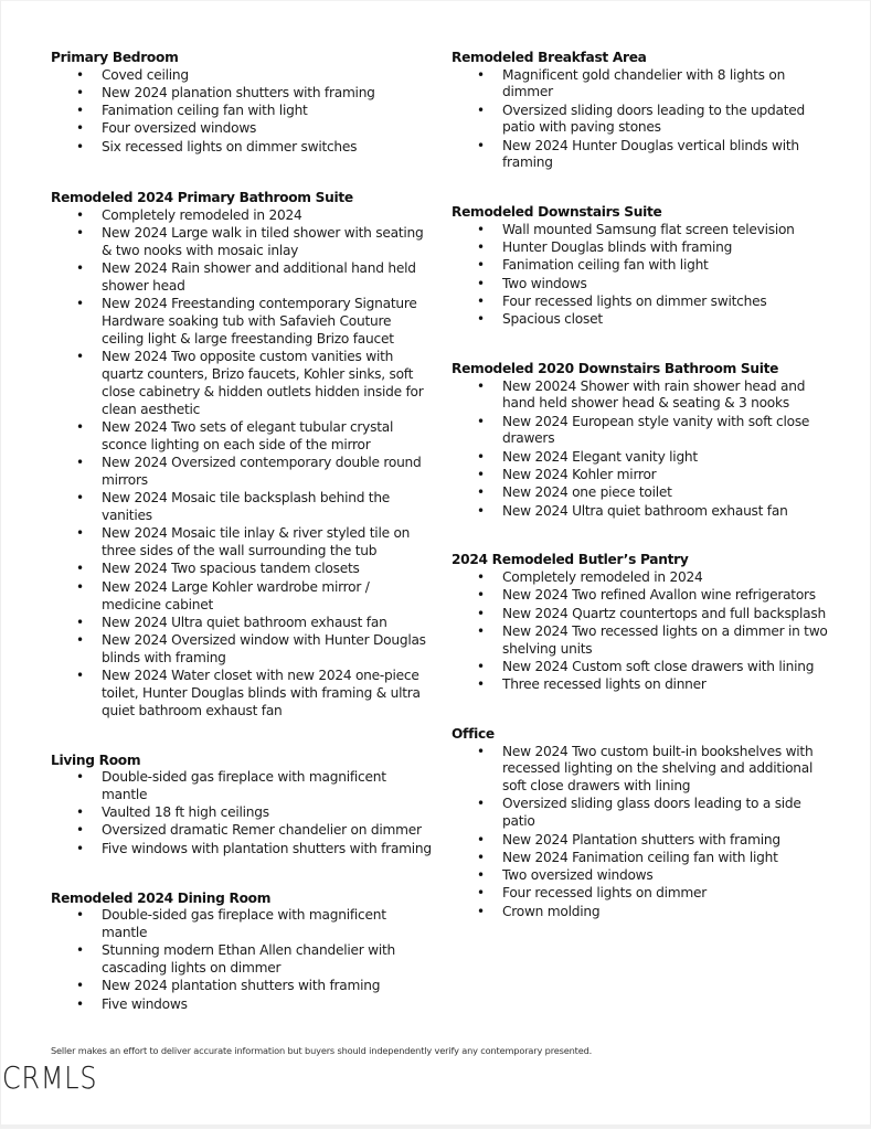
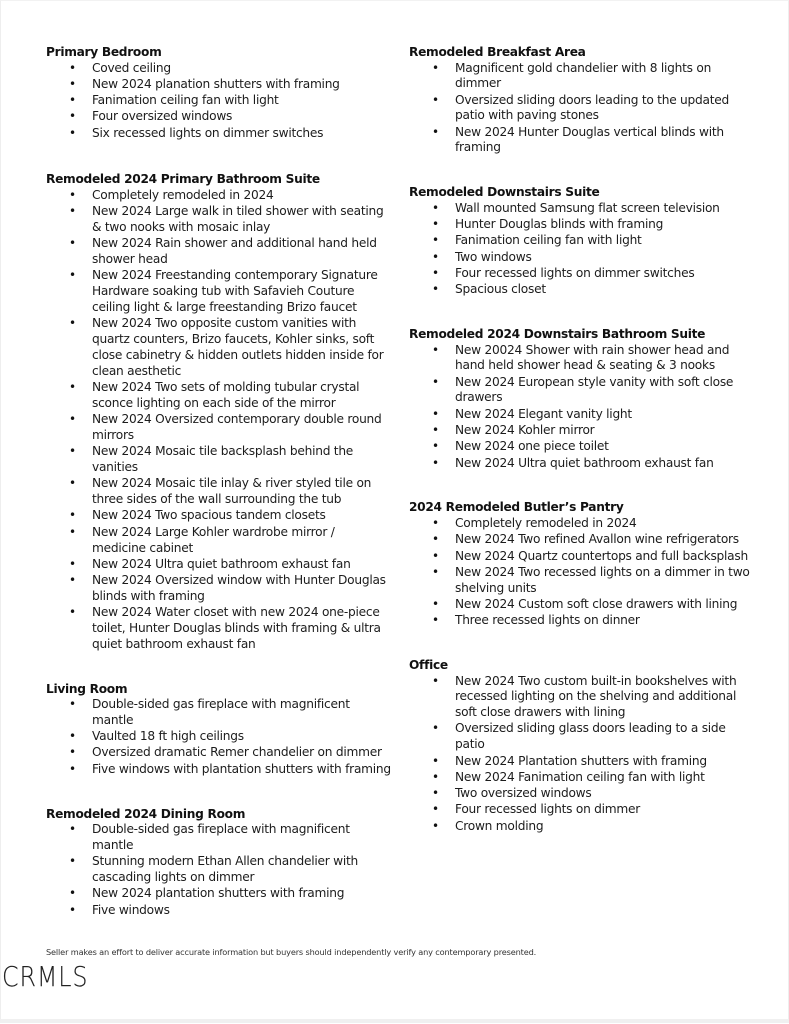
  Primary Bedroom
  •
  Coved ceiling
  •
  New 2024 planation shutters with framing
  •
  Fanimation ceiling fan with light
  •
  Four oversized windows
  •
  Six recessed lights on dimmer switches
  Remodeled 2024 Primary Bathroom Suite
  •
  Completely remodeled in 2024
  •
  New 2024 Large walk in tiled shower with seating & two nooks with mosaic inlay
  •
  New 2024 Rain shower and additional hand held shower head
  •
  New 2024 Freestanding contemporary Signature Hardware soaking tub with Safavieh Couture ceiling light & large freestanding Brizo faucet
  •
  New 2024 Two opposite custom vanities with quartz counters, Brizo faucets, Kohler sinks, soft close cabinetry & hidden outlets hidden inside for clean aesthetic
  •
- New 2024 Two sets of elegant tubular crystal sconce lighting on each side of the mirror
+ New 2024 Two sets of molding tubular crystal sconce lighting on each side of the mirror
  •
  New 2024 Oversized contemporary double round mirrors
  •
  New 2024 Mosaic tile backsplash behind the vanities
  •
  New 2024 Mosaic tile inlay & river styled tile on three sides of the wall surrounding the tub
  •
  New 2024 Two spacious tandem closets
  •
  New 2024 Large Kohler wardrobe mirror / medicine cabinet
  •
  New 2024 Ultra quiet bathroom exhaust fan
  •
  New 2024 Oversized window with Hunter Douglas blinds with framing
  •
  New 2024 Water closet with new 2024 one-piece toilet, Hunter Douglas blinds with framing & ultra quiet bathroom exhaust fan
  Living Room
  •
  Double-sided gas fireplace with magnificent mantle
  •
  Vaulted 18 ft high ceilings
  •
  Oversized dramatic Remer chandelier on dimmer
  •
  Five windows with plantation shutters with framing
  Remodeled 2024 Dining Room
  •
  Double-sided gas fireplace with magnificent mantle
  •
  Stunning modern Ethan Allen chandelier with cascading lights on dimmer
  •
  New 2024 plantation shutters with framing
  •
  Five windows
  Remodeled Breakfast Area
  •
  Magnificent gold chandelier with 8 lights on dimmer
  •
  Oversized sliding doors leading to the updated patio with paving stones
  •
  New 2024 Hunter Douglas vertical blinds with framing
  Remodeled Downstairs Suite
  •
  Wall mounted Samsung flat screen television
  •
  Hunter Douglas blinds with framing
  •
  Fanimation ceiling fan with light
  •
  Two windows
  •
  Four recessed lights on dimmer switches
  •
  Spacious closet
- Remodeled 2020 Downstairs Bathroom Suite
+ Remodeled 2024 Downstairs Bathroom Suite
  •
  New 20024 Shower with rain shower head and hand held shower head & seating & 3 nooks
  •
  New 2024 European style vanity with soft close drawers
  •
  New 2024 Elegant vanity light
  •
  New 2024 Kohler mirror
  •
  New 2024 one piece toilet
  •
  New 2024 Ultra quiet bathroom exhaust fan
  2024 Remodeled Butler’s Pantry
  •
  Completely remodeled in 2024
  •
  New 2024 Two refined Avallon wine refrigerators
  •
  New 2024 Quartz countertops and full backsplash
  •
  New 2024 Two recessed lights on a dimmer in two shelving units
  •
  New 2024 Custom soft close drawers with lining
  •
  Three recessed lights on dinner
  Office
  •
  New 2024 Two custom built-in bookshelves with recessed lighting on the shelving and additional soft close drawers with lining
  •
  Oversized sliding glass doors leading to a side patio
  •
  New 2024 Plantation shutters with framing
  •
  New 2024 Fanimation ceiling fan with light
  •
  Two oversized windows
  •
  Four recessed lights on dimmer
  •
  Crown molding
  Seller makes an effort to deliver accurate information but buyers should independently verify any contemporary presented.
  CRMLS
